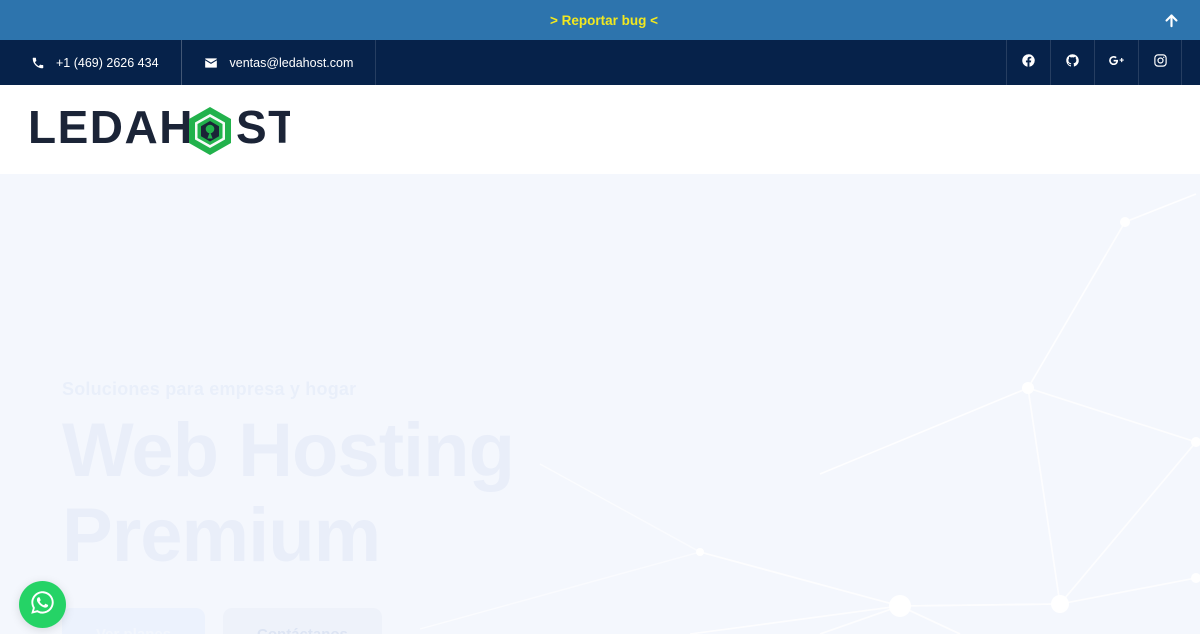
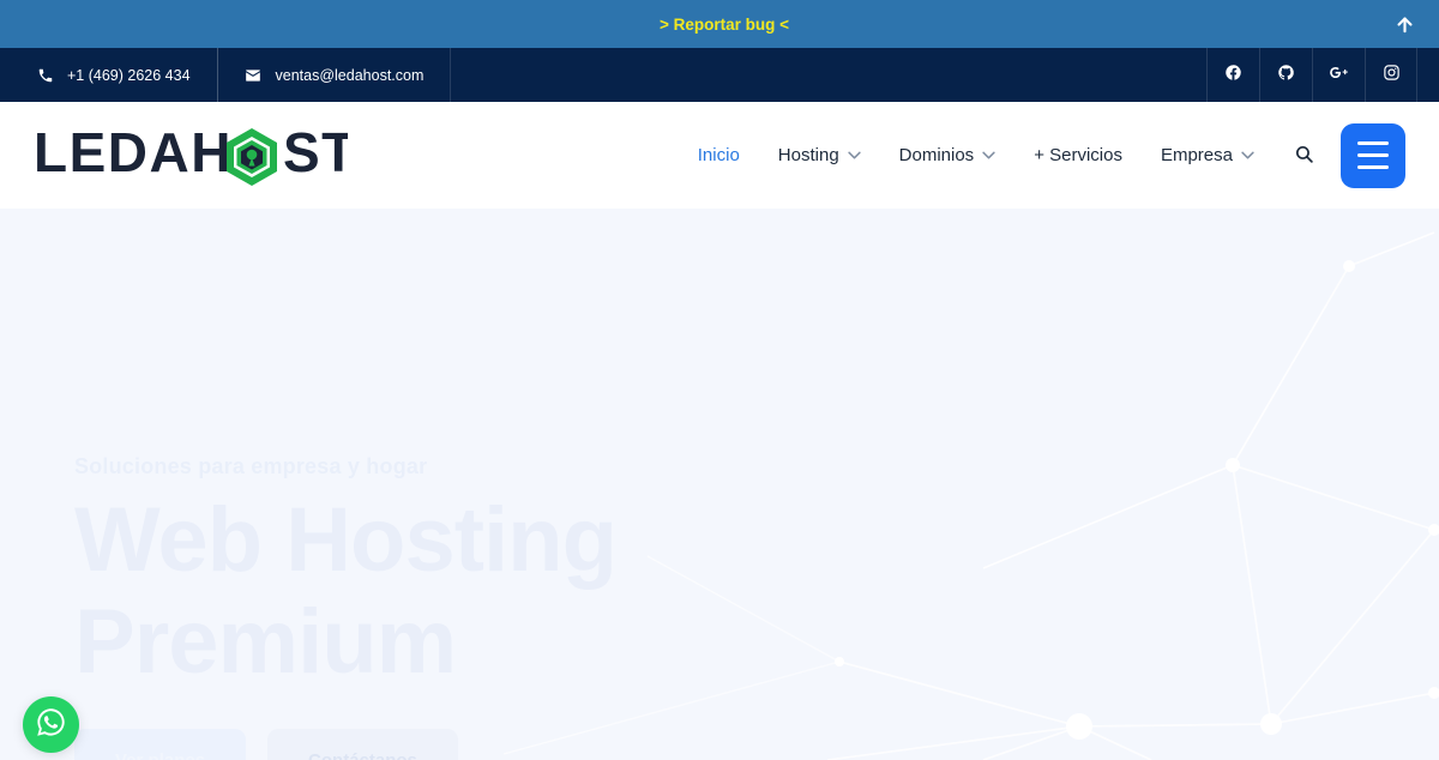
  > Reportar bug <
  +1 (469) 2626 434
  ventas@ledahost.com
  LEDAH
  ST
+ Inicio
+ Hosting
+ Dominios
+ + Servicios
+ Empresa
